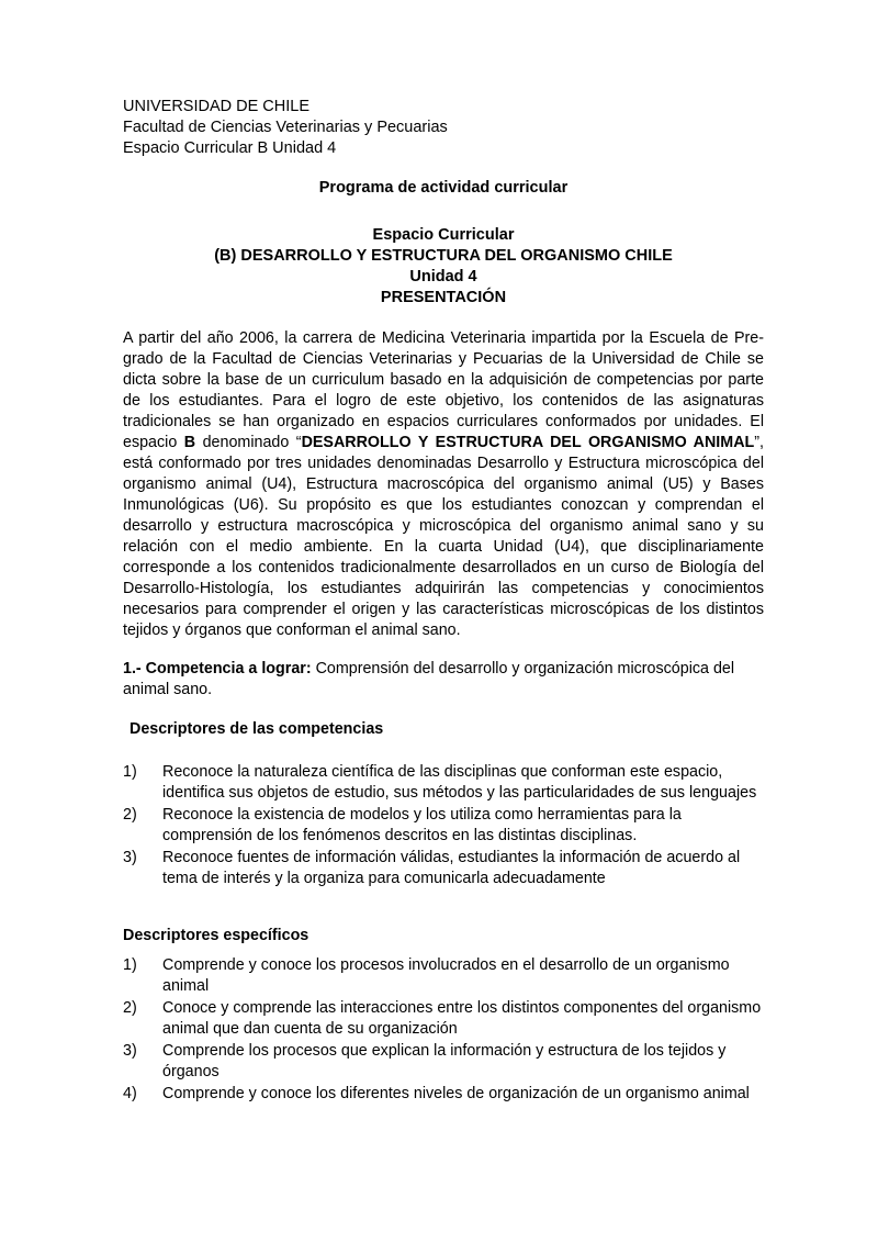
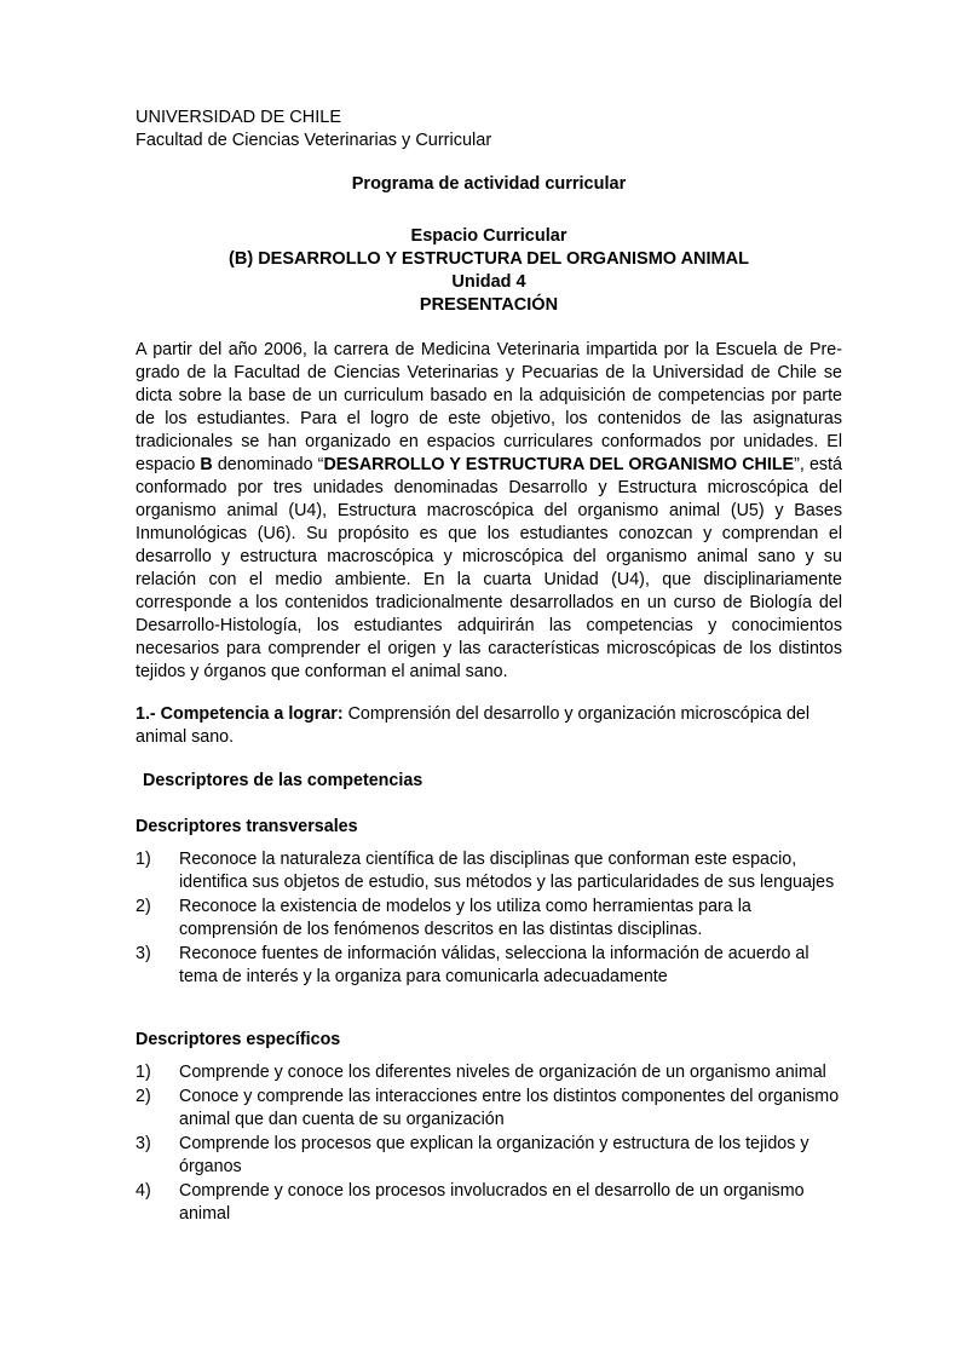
  UNIVERSIDAD DE CHILE
- Facultad de Ciencias Veterinarias y Pecuarias
+ Facultad de Ciencias Veterinarias y Curricular
- Espacio Curricular B Unidad 4
  Programa de actividad curricular
  Espacio Curricular
- (B) DESARROLLO Y ESTRUCTURA DEL ORGANISMO CHILE
+ (B) DESARROLLO Y ESTRUCTURA DEL ORGANISMO ANIMAL
  Unidad 4
  PRESENTACIÓN
- A partir del año 2006, la carrera de Medicina Veterinaria impartida por la Escuela de Pre-grado de la Facultad de Ciencias Veterinarias y Pecuarias de la Universidad de Chile se dicta sobre la base de un curriculum basado en la adquisición de competencias por parte de los estudiantes. Para el logro de este objetivo, los contenidos de las asignaturas tradicionales se han organizado en espacios curriculares conformados por unidades. El espacio B denominado “DESARROLLO Y ESTRUCTURA DEL ORGANISMO ANIMAL”, está conformado por tres unidades denominadas Desarrollo y Estructura microscópica del organismo animal (U4), Estructura macroscópica del organismo animal (U5) y Bases Inmunológicas (U6). Su propósito es que los estudiantes conozcan y comprendan el desarrollo y estructura macroscópica y microscópica del organismo animal sano y su relación con el medio ambiente. En la cuarta Unidad (U4), que disciplinariamente corresponde a los contenidos tradicionalmente desarrollados en un curso de Biología del Desarrollo-Histología, los estudiantes adquirirán las competencias y conocimientos necesarios para comprender el origen y las características microscópicas de los distintos tejidos y órganos que conforman el animal sano.
+ A partir del año 2006, la carrera de Medicina Veterinaria impartida por la Escuela de Pre-grado de la Facultad de Ciencias Veterinarias y Pecuarias de la Universidad de Chile se dicta sobre la base de un curriculum basado en la adquisición de competencias por parte de los estudiantes. Para el logro de este objetivo, los contenidos de las asignaturas tradicionales se han organizado en espacios curriculares conformados por unidades. El espacio B denominado “DESARROLLO Y ESTRUCTURA DEL ORGANISMO CHILE”, está conformado por tres unidades denominadas Desarrollo y Estructura microscópica del organismo animal (U4), Estructura macroscópica del organismo animal (U5) y Bases Inmunológicas (U6). Su propósito es que los estudiantes conozcan y comprendan el desarrollo y estructura macroscópica y microscópica del organismo animal sano y su relación con el medio ambiente. En la cuarta Unidad (U4), que disciplinariamente corresponde a los contenidos tradicionalmente desarrollados en un curso de Biología del Desarrollo-Histología, los estudiantes adquirirán las competencias y conocimientos necesarios para comprender el origen y las características microscópicas de los distintos tejidos y órganos que conforman el animal sano.
  1.- Competencia a lograr: Comprensión del desarrollo y organización microscópica del animal sano.
  Descriptores de las competencias
+ Descriptores transversales
  1)
  Reconoce la naturaleza científica de las disciplinas que conforman este espacio, identifica sus objetos de estudio, sus métodos y las particularidades de sus lenguajes
  2)
  Reconoce la existencia de modelos y los utiliza como herramientas para la comprensión de los fenómenos descritos en las distintas disciplinas.
  3)
- Reconoce fuentes de información válidas, estudiantes la información de acuerdo al tema de interés y la organiza para comunicarla adecuadamente
+ Reconoce fuentes de información válidas, selecciona la información de acuerdo al tema de interés y la organiza para comunicarla adecuadamente
  Descriptores específicos
  1)
- Comprende y conoce los procesos involucrados en el desarrollo de un organismo animal
+ Comprende y conoce los diferentes niveles de organización de un organismo animal
  2)
  Conoce y comprende las interacciones entre los distintos componentes del organismo animal que dan cuenta de su organización
  3)
- Comprende los procesos que explican la información y estructura de los tejidos y órganos
+ Comprende los procesos que explican la organización y estructura de los tejidos y órganos
  4)
- Comprende y conoce los diferentes niveles de organización de un organismo animal
+ Comprende y conoce los procesos involucrados en el desarrollo de un organismo animal
